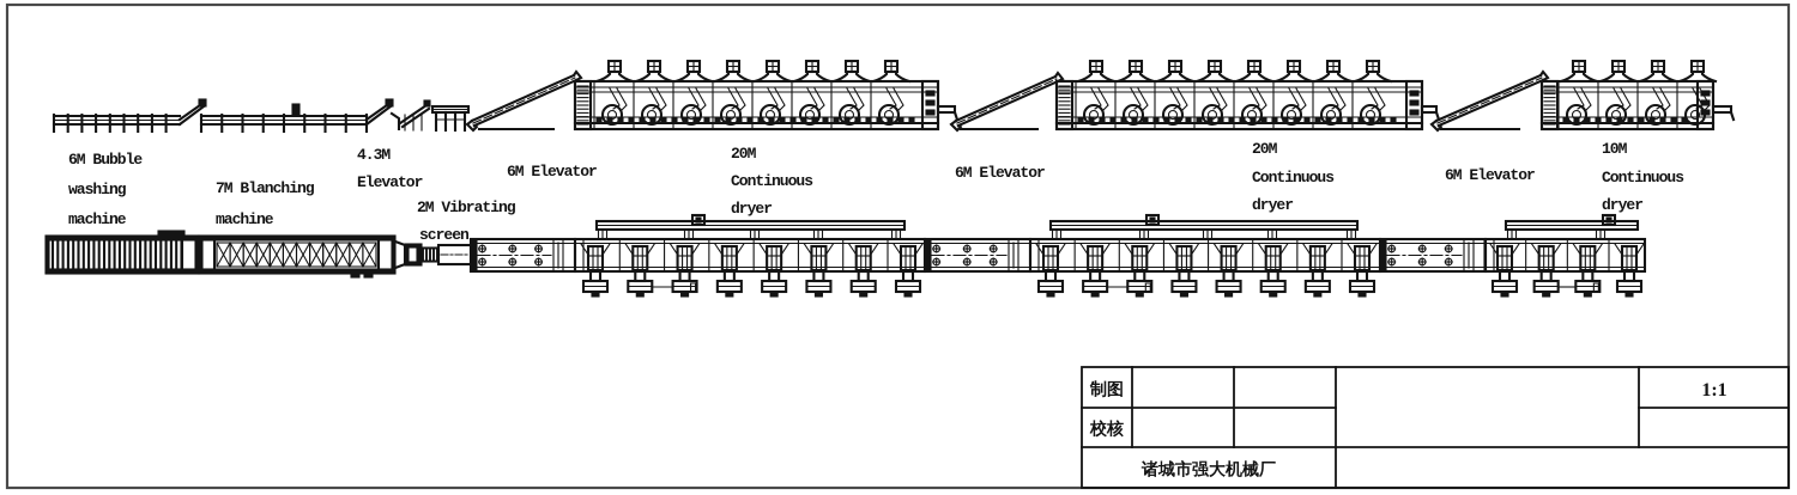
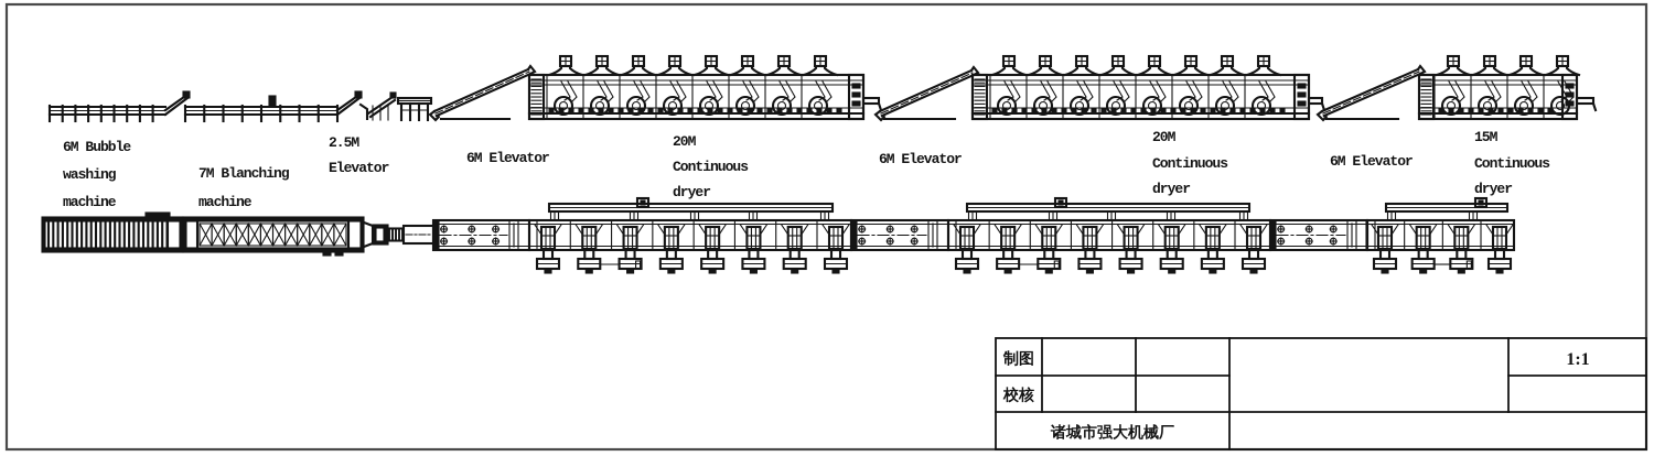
  6M Bubble
  washing
  machine
  7M Blanching
  machine
- 4.3M
+ 2.5M
  Elevator
- 2M Vibrating
- screen
  6M Elevator
  20M
  Continuous
  dryer
  6M Elevator
  20M
  Continuous
  dryer
  6M Elevator
- 10M
+ 15M
  Continuous
  dryer
  制图
  校核
  诸城市强大机械厂
  1:1
